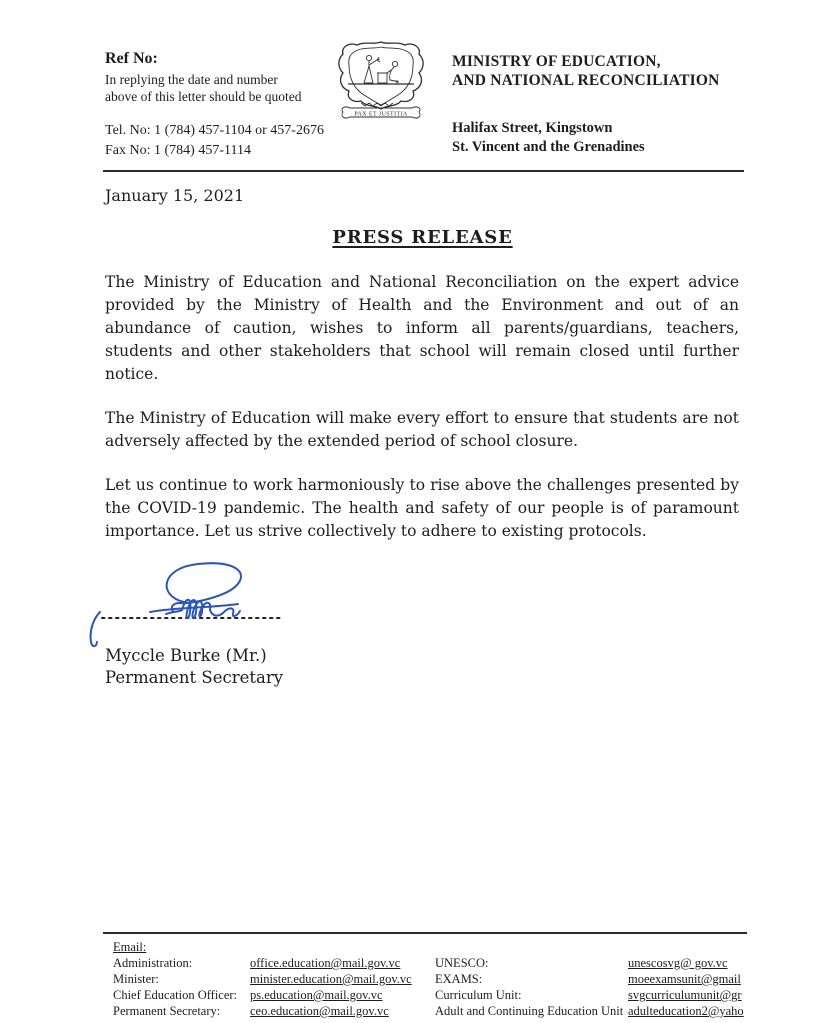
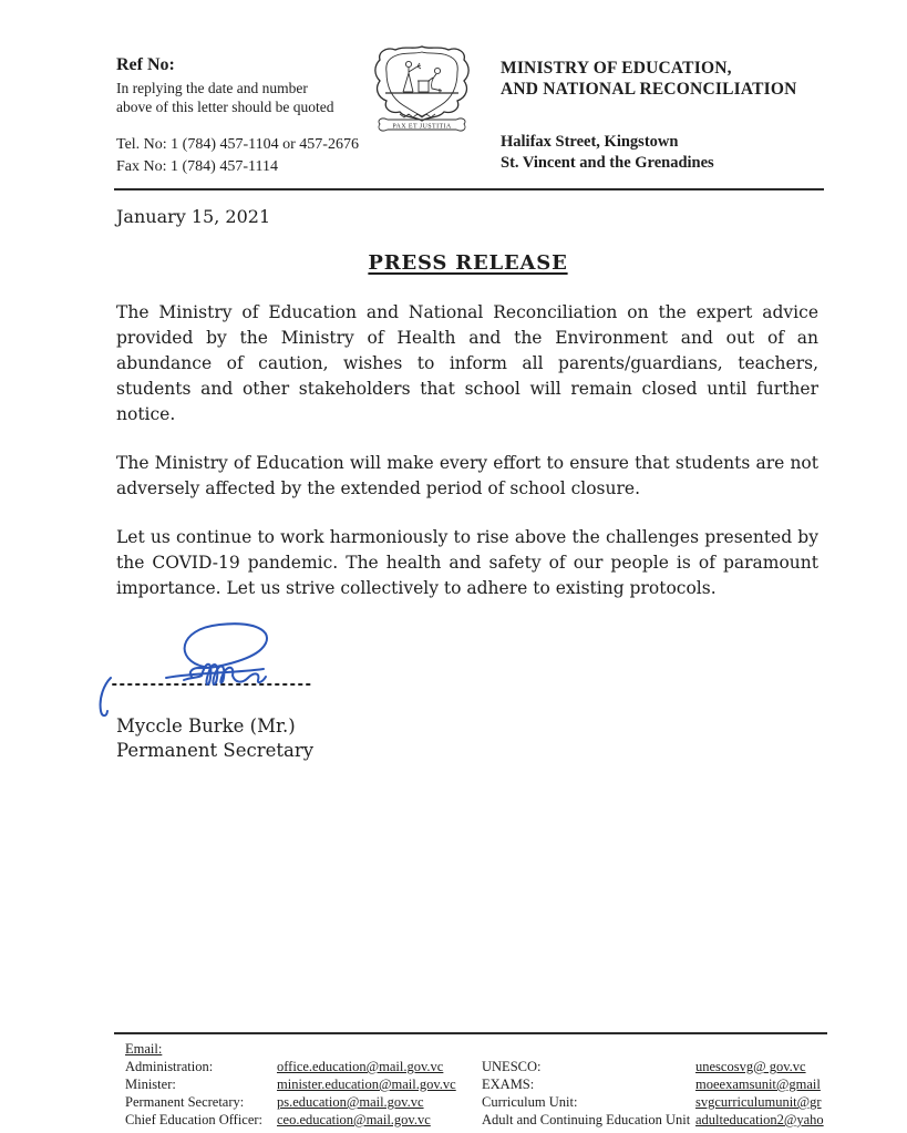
  Ref No:
  In replying the date and number
  above of this letter should be quoted
  Tel. No: 1 (784) 457-1104 or 457-2676
  Fax No: 1 (784) 457-1114
  MINISTRY OF EDUCATION,
  AND NATIONAL RECONCILIATION
  Halifax Street, Kingstown
  St. Vincent and the Grenadines
  January 15, 2021
  PRESS RELEASE
  The Ministry of Education and National Reconciliation on the expert advice provided by the Ministry of Health and the Environment and out of an abundance of caution, wishes to inform all parents/guardians, teachers, students and other stakeholders that school will remain closed until further notice.
  The Ministry of Education will make every effort to ensure that students are not adversely affected by the extended period of school closure.
  Let us continue to work harmoniously to rise above the challenges presented by the COVID-19 pandemic. The health and safety of our people is of paramount importance. Let us strive collectively to adhere to existing protocols.
  Myccle Burke (Mr.)
  Permanent Secretary
  Email:
  Administration:
  office.education@mail.gov.vc
  UNESCO:
  unescosvg@ gov.vc
  Minister:
  minister.education@mail.gov.vc
  EXAMS:
  moeexamsunit@gmail
- Chief Education Officer:
+ Permanent Secretary:
  ps.education@mail.gov.vc
  Curriculum Unit:
  svgcurriculumunit@gr
- Permanent Secretary:
+ Chief Education Officer:
  ceo.education@mail.gov.vc
  Adult and Continuing Education Unit
  adulteducation2@yaho
